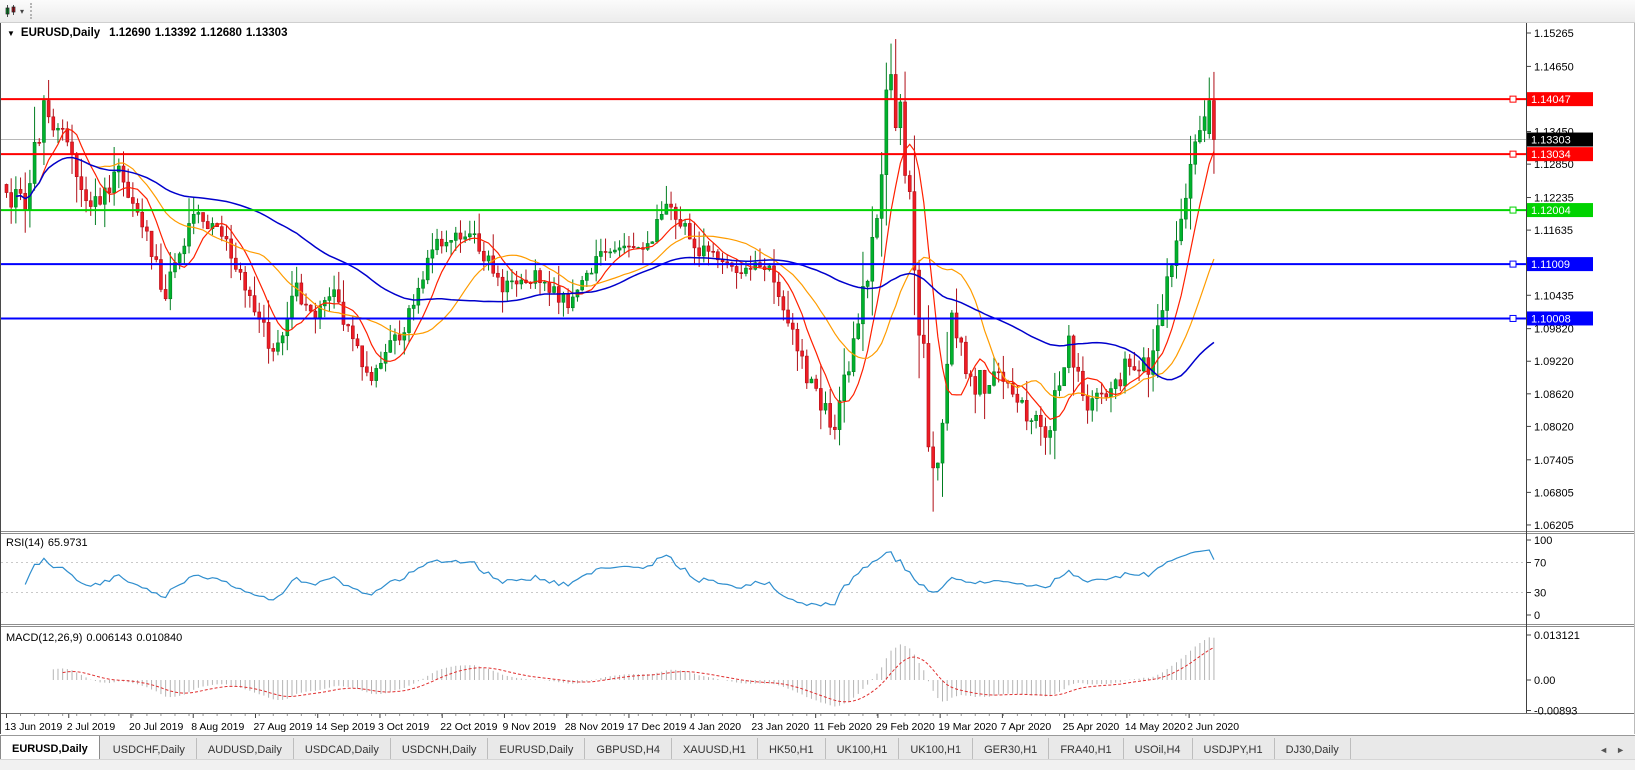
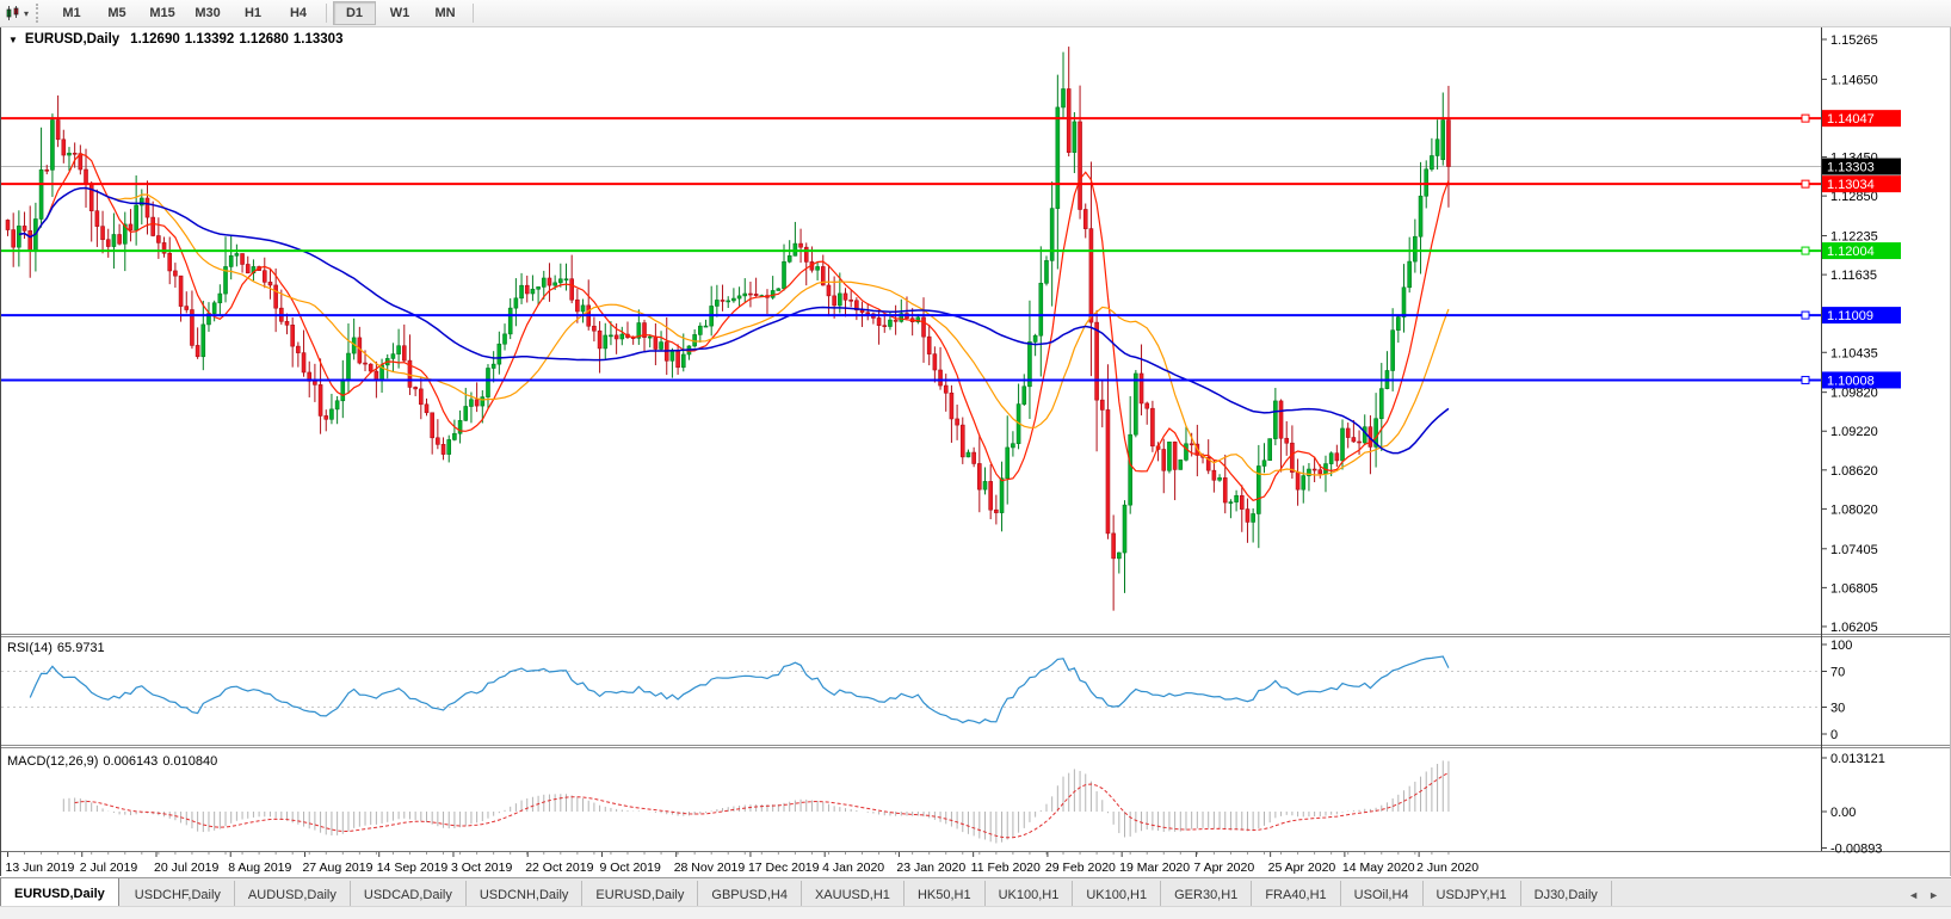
  ▾
+ M1
+ M5
+ M15
+ M30
+ H1
+ H4
+ D1
+ W1
+ MN
  RSI(14) 65.9731
  MACD(12,26,9) 0.006143 0.010840
  1.15265
  1.14650
  1.12850
  1.12235
  1.11635
  1.10435
  1.09820
  1.09220
  1.08620
  1.08020
  1.07405
  1.06805
  1.06205
  1.14047
  1.13034
  1.12004
  1.11009
  1.10008
  1.13303
  100
  70
  30
  0
  0.013121
  0.00
  -0.00893
  13 Jun 2019
  2 Jul 2019
  20 Jul 2019
  8 Aug 2019
  27 Aug 2019
  14 Sep 2019
  3 Oct 2019
  22 Oct 2019
- 9 Nov 2019
+ 9 Oct 2019
  28 Nov 2019
  17 Dec 2019
  4 Jan 2020
  23 Jan 2020
  11 Feb 2020
  29 Feb 2020
  19 Mar 2020
  7 Apr 2020
  25 Apr 2020
  14 May 2020
  2 Jun 2020
  ▼
  EURUSD,Daily
  1.12690
  1.13392
  1.12680
  1.13303
  EURUSD,Daily
  USDCHF,Daily
  AUDUSD,Daily
  USDCAD,Daily
  USDCNH,Daily
  EURUSD,Daily
  GBPUSD,H4
  XAUUSD,H1
  HK50,H1
  UK100,H1
  UK100,H1
  GER30,H1
  FRA40,H1
  USOil,H4
  USDJPY,H1
  DJ30,Daily
  ◄
  ►
